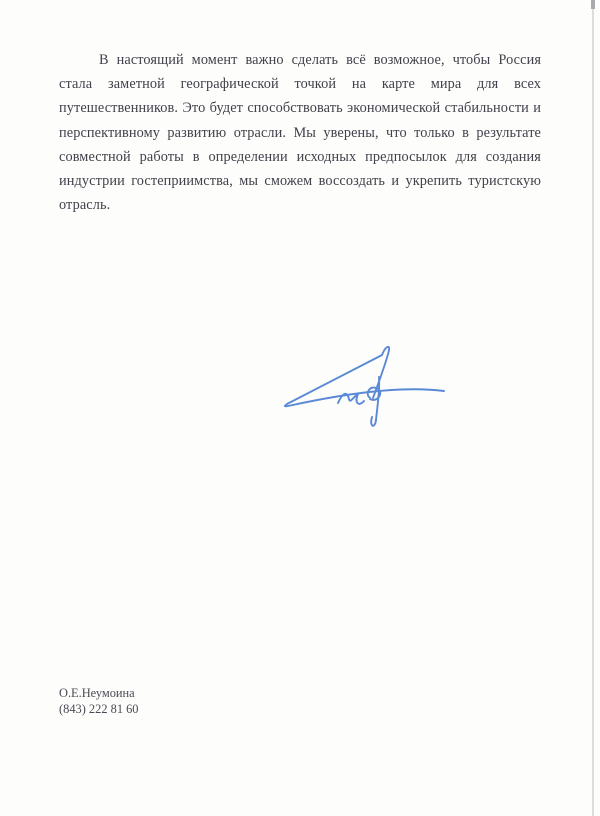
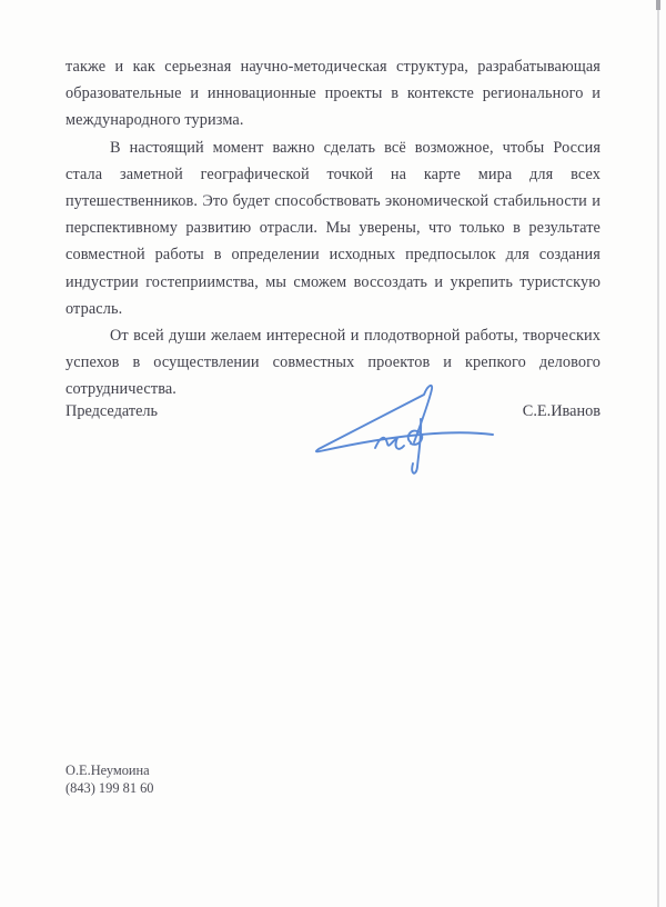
+ также и как серьезная научно-методическая структура, разрабатывающая образовательные и инновационные проекты в контексте регионального и международного туризма.
  В настоящий момент важно сделать всё возможное, чтобы Россия стала заметной географической точкой на карте мира для всех путешественников. Это будет способствовать экономической стабильности и перспективному развитию отрасли. Мы уверены, что только в результате совместной работы в определении исходных предпосылок для создания индустрии гостеприимства, мы сможем воссоздать и укрепить туристскую отрасль.
+ От всей души желаем интересной и плодотворной работы, творческих успехов в осуществлении совместных проектов и крепкого делового сотрудничества.
+ Председатель
+ С.Е.Иванов
  О.Е.Неумоина
- (843) 222 81 60
+ (843) 199 81 60
